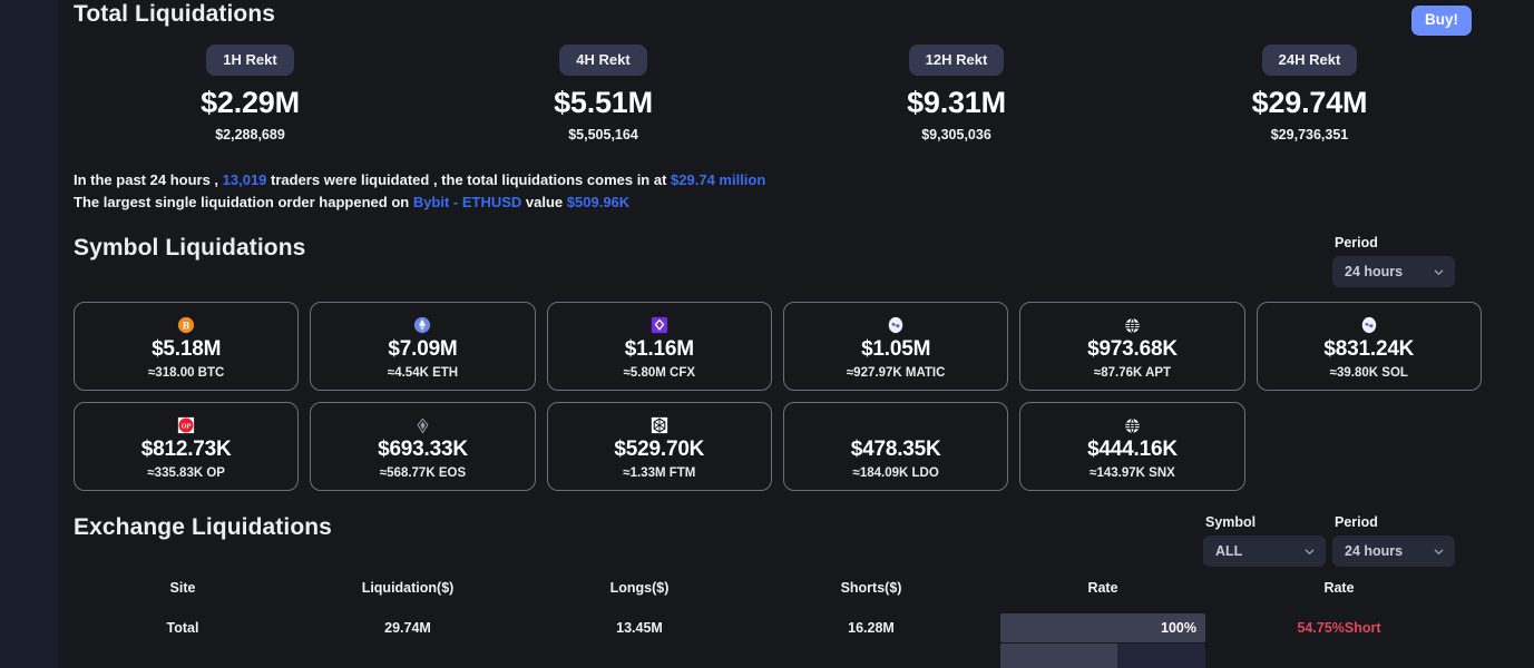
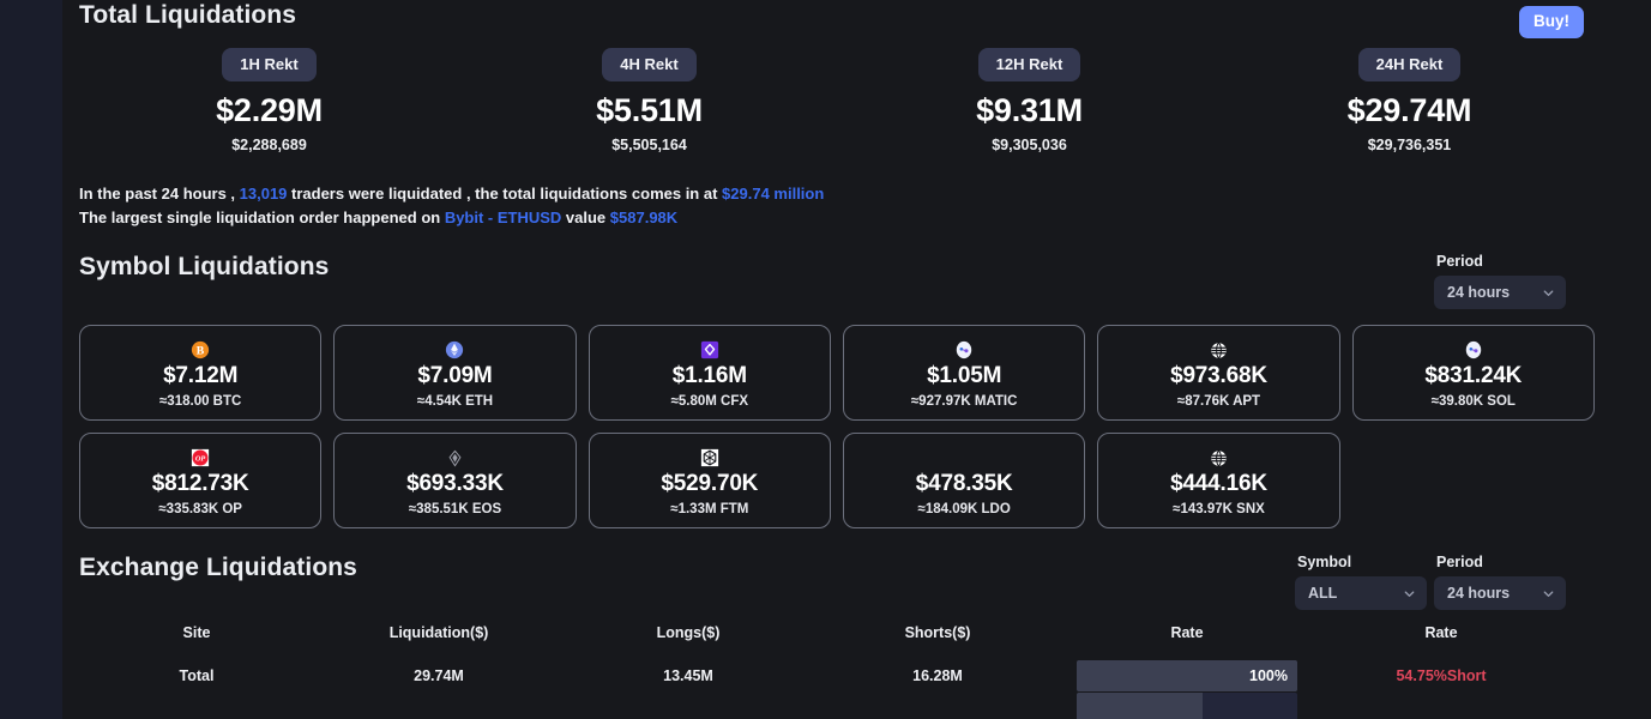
  Total Liquidations
  Buy!
  1H Rekt
  $2.29M
  $2,288,689
  4H Rekt
  $5.51M
  $5,505,164
  12H Rekt
  $9.31M
  $9,305,036
  24H Rekt
  $29.74M
  $29,736,351
  In the past 24 hours , 13,019 traders were liquidated , the total liquidations comes in at $29.74 million
- The largest single liquidation order happened on Bybit - ETHUSD value $509.96K
+ The largest single liquidation order happened on Bybit - ETHUSD value $587.98K
  Symbol Liquidations
  Period
  24 hours
  B
- $5.18M
+ $7.12M
  ≈318.00 BTC
  $7.09M
  ≈4.54K ETH
  $1.16M
  ≈5.80M CFX
  $1.05M
  ≈927.97K MATIC
  $973.68K
  ≈87.76K APT
  $831.24K
  ≈39.80K SOL
  $812.73K
  ≈335.83K OP
  $693.33K
- ≈568.77K EOS
+ ≈385.51K EOS
  $529.70K
  ≈1.33M FTM
  $478.35K
  ≈184.09K LDO
  $444.16K
  ≈143.97K SNX
  Exchange Liquidations
  Symbol
  ALL
  Period
  24 hours
  Site
  Liquidation($)
  Longs($)
  Shorts($)
  Rate
  Rate
  Total
  29.74M
  13.45M
  16.28M
  100%
  54.75%Short
